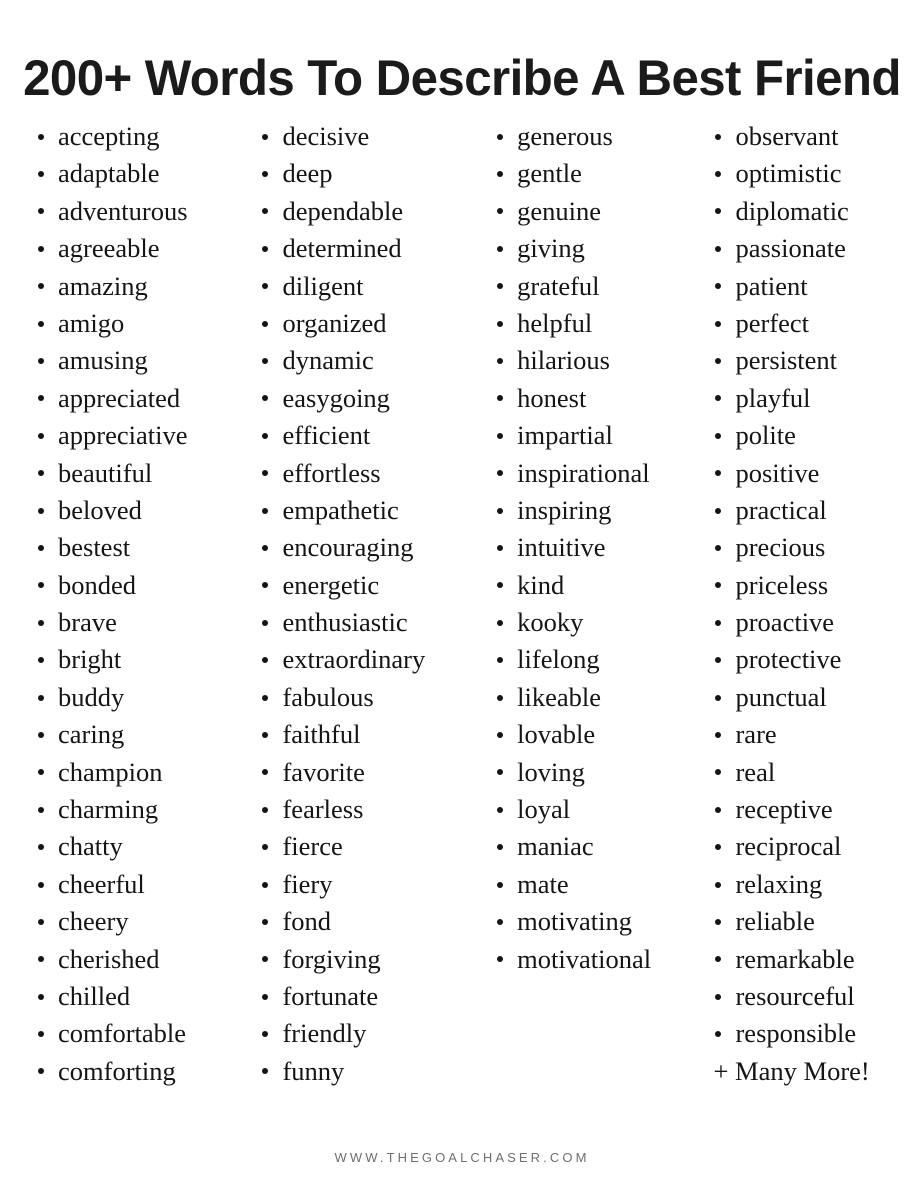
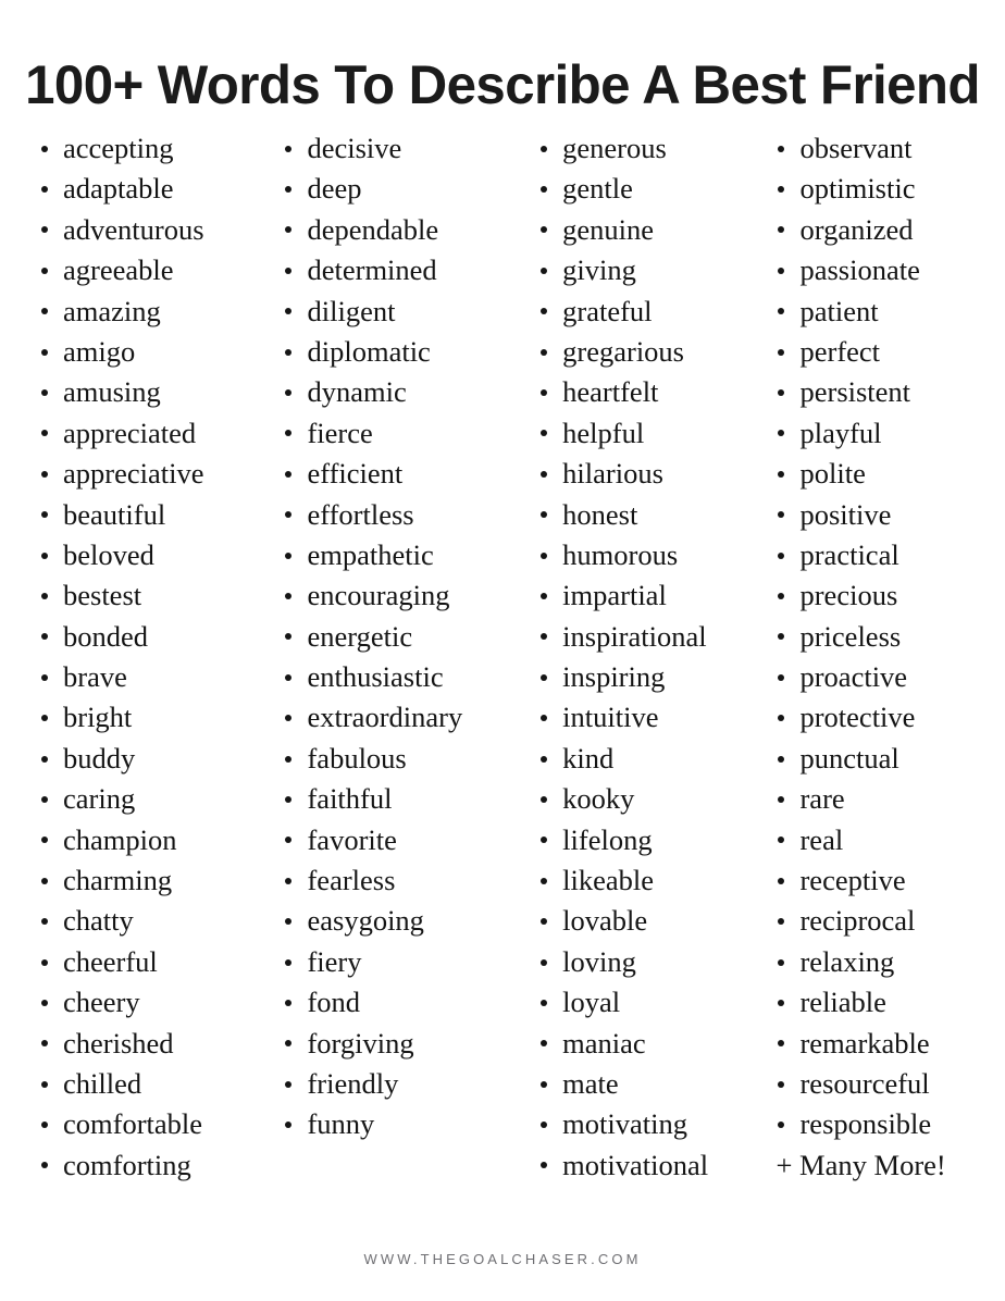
- 200+ Words To Describe A Best Friend
+ 100+ Words To Describe A Best Friend
  accepting
  adaptable
  adventurous
  agreeable
  amazing
  amigo
  amusing
  appreciated
  appreciative
  beautiful
  beloved
  bestest
  bonded
  brave
  bright
  buddy
  caring
  champion
  charming
  chatty
  cheerful
  cheery
  cherished
  chilled
  comfortable
  comforting
  decisive
  deep
  dependable
  determined
  diligent
- organized
+ diplomatic
  dynamic
- easygoing
+ fierce
  efficient
  effortless
  empathetic
  encouraging
  energetic
  enthusiastic
  extraordinary
  fabulous
  faithful
  favorite
  fearless
- fierce
+ easygoing
  fiery
  fond
  forgiving
- fortunate
  friendly
  funny
  generous
  gentle
  genuine
  giving
  grateful
+ gregarious
+ heartfelt
  helpful
  hilarious
  honest
+ humorous
  impartial
  inspirational
  inspiring
  intuitive
  kind
  kooky
  lifelong
  likeable
  lovable
  loving
  loyal
  maniac
  mate
  motivating
  motivational
  observant
  optimistic
- diplomatic
+ organized
  passionate
  patient
  perfect
  persistent
  playful
  polite
  positive
  practical
  precious
  priceless
  proactive
  protective
  punctual
  rare
  real
  receptive
  reciprocal
  relaxing
  reliable
  remarkable
  resourceful
  responsible
  + Many More!
  WWW.THEGOALCHASER.COM
